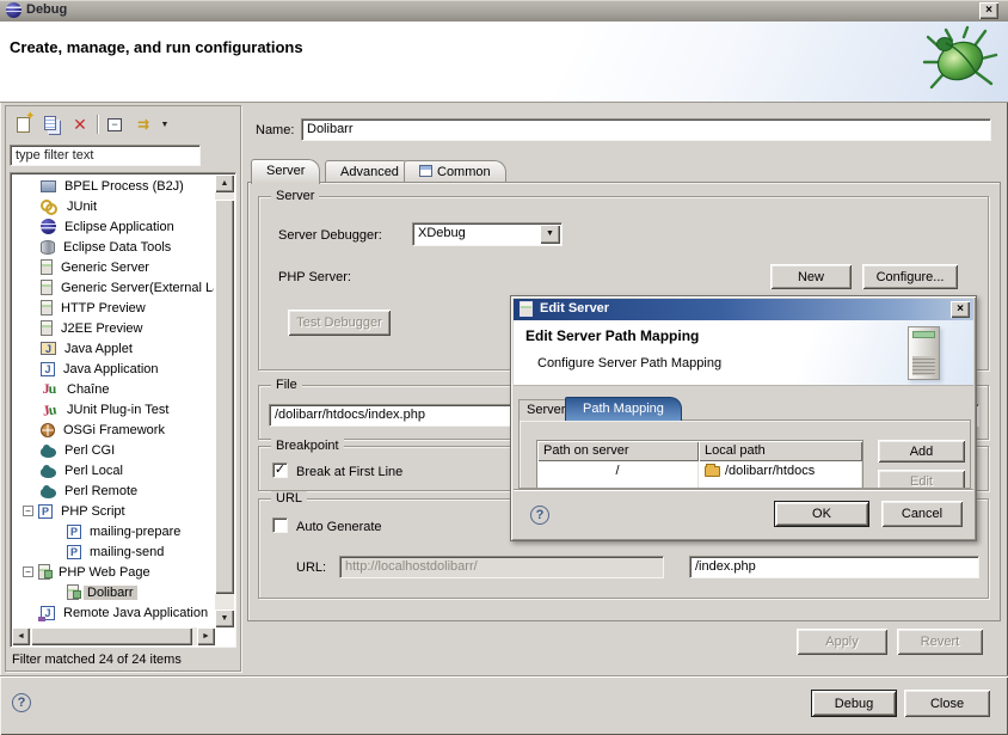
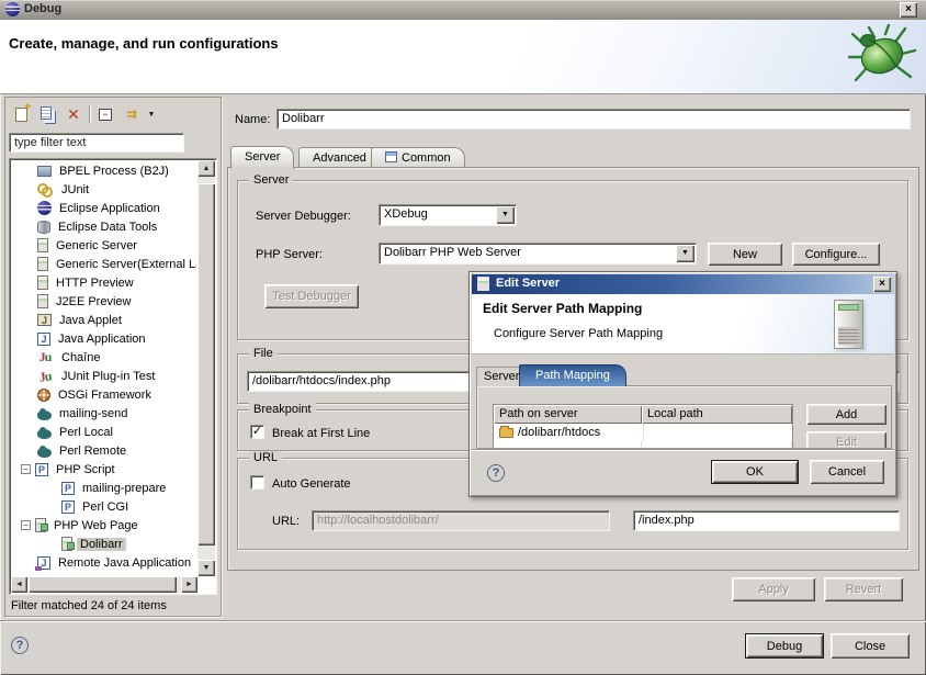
  Debug
  ×
  Create, manage, and run configurations
  ✕
  −
  ⇉
  type filter text
  BPEL Process (B2J)
  JUnit
  Eclipse Application
  Eclipse Data Tools
  Generic Server
  Generic Server(External L
  HTTP Preview
  J2EE Preview
  Java Applet
  Java Application
  Chaîne
  JUnit Plug-in Test
  OSGi Framework
- Perl CGI
+ mailing-send
  Perl Local
  Perl Remote
  −
  PHP Script
  mailing-prepare
- mailing-send
+ Perl CGI
  −
  PHP Web Page
  Dolibarr
  Remote Java Application
  Filter matched 24 of 24 items
  Name:
  Dolibarr
  Server
  Advanced
  Common
  Server
  Server Debugger:
  XDebug
  PHP Server:
+ Dolibarr PHP Web Server
  New
  Configure...
  Test Debugger
  File
  /dolibarr/htdocs/index.php
  Breakpoint
  ✓
  Break at First Line
  URL
  Auto Generate
  URL:
  http://localhostdolibarr/
  /index.php
  Apply
  Revert
  Edit Server
  ×
  Edit Server Path Mapping
  Configure Server Path Mapping
  Server
  Path Mapping
  Path on server
  Local path
- /
  /dolibarr/htdocs
  Add
  Edit
  ?
  OK
  Cancel
  ?
  Debug
  Close
